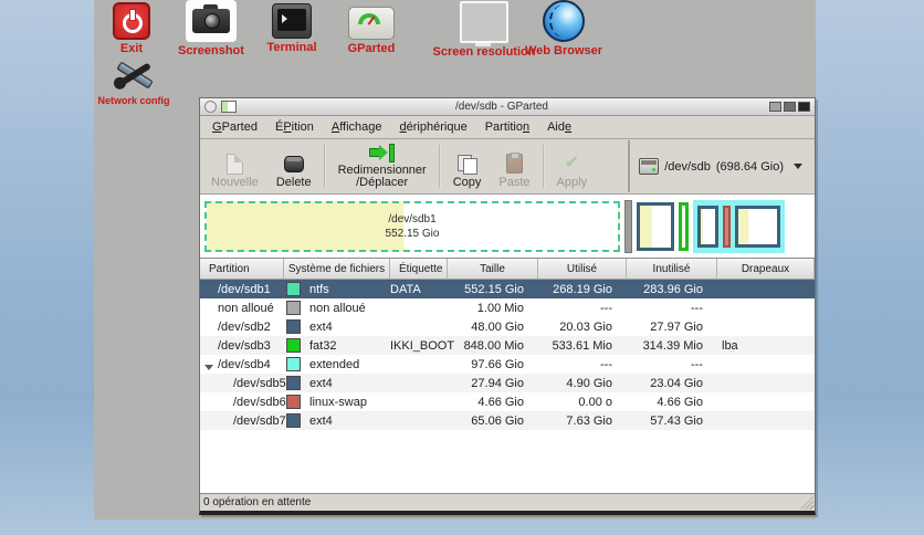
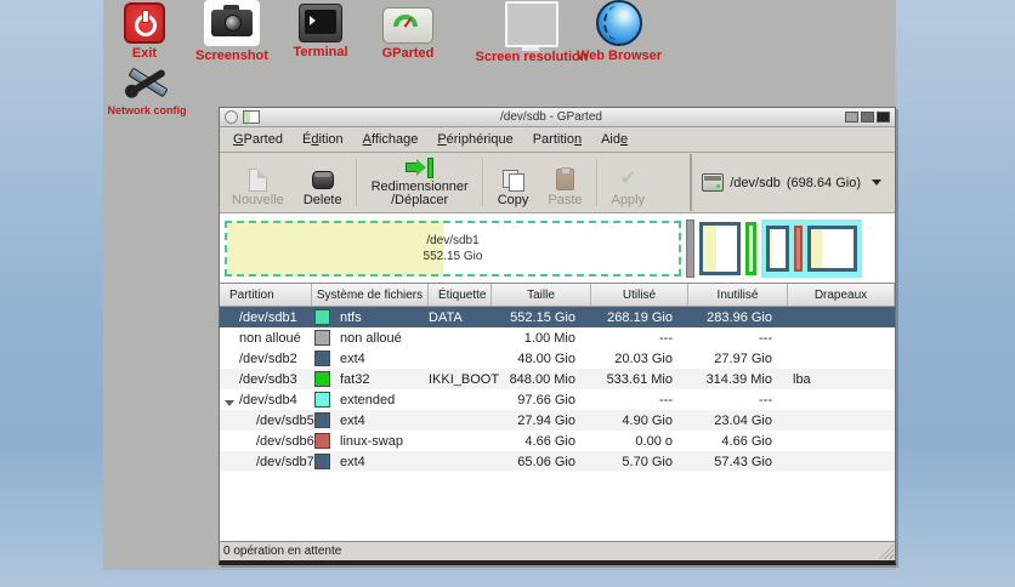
  Exit
  Screenshot
  Terminal
  GParted
  Screen resolution
  Web Browser
  Network config
  /dev/sdb - GParted
  GParted
- ÉPition
+ Édition
  Affichage
- dériphérique
+ Périphérique
  Partition
  Aide
  Nouvelle
  Delete
  Redimensionner
  /Déplacer
  Copy
  Paste
  ✔
  Apply
  /dev/sdb
  (698.64 Gio)
  /dev/sdb1
  552.15 Gio
  Partition
  Système de fichiers
  Étiquette
  Taille
  Utilisé
  Inutilisé
  Drapeaux
  /dev/sdb1
  ntfs
  DATA
  552.15 Gio
  268.19 Gio
  283.96 Gio
  non alloué
  non alloué
  1.00 Mio
  ---
  ---
  /dev/sdb2
  ext4
  48.00 Gio
  20.03 Gio
  27.97 Gio
  /dev/sdb3
  fat32
  IKKI_BOO
  848.00 Mio
  533.61 Mio
  314.39 Mio
  lba
  /dev/sdb4
  extended
  97.66 Gio
  ---
  ---
  /dev/sdb5
  ext4
  27.94 Gio
  4.90 Gio
  23.04 Gio
  /dev/sdb6
  linux-swap
  4.66 Gio
  0.00 o
  4.66 Gio
  /dev/sdb7
  ext4
  65.06 Gio
- 7.63 Gio
+ 5.70 Gio
  57.43 Gio
  0 opération en attente
